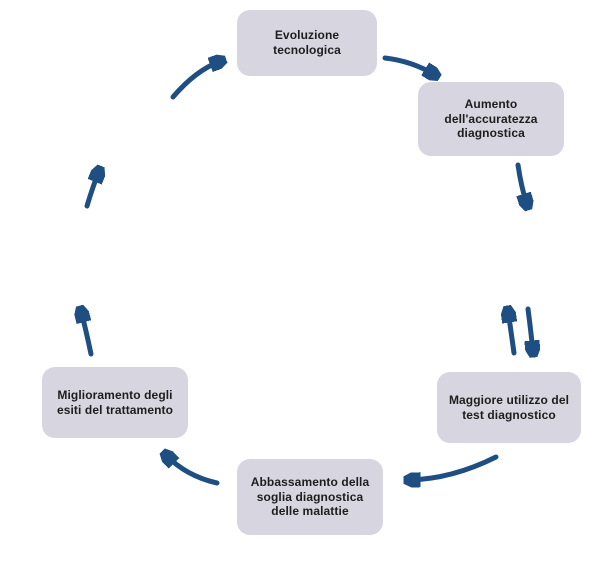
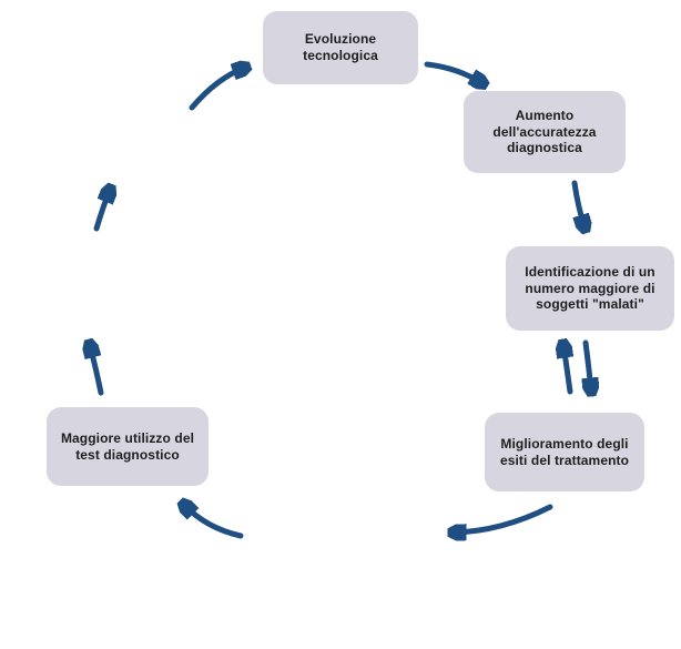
  Evoluzione tecnologica
  Aumento dell'accuratezza diagnostica
+ Identificazione di un numero maggiore di soggetti "malati"
- Maggiore utilizzo del test diagnostico
+ Miglioramento degli esiti del trattamento
- Abbassamento della soglia diagnostica delle malattie
- Miglioramento degli esiti del trattamento
+ Maggiore utilizzo del test diagnostico
